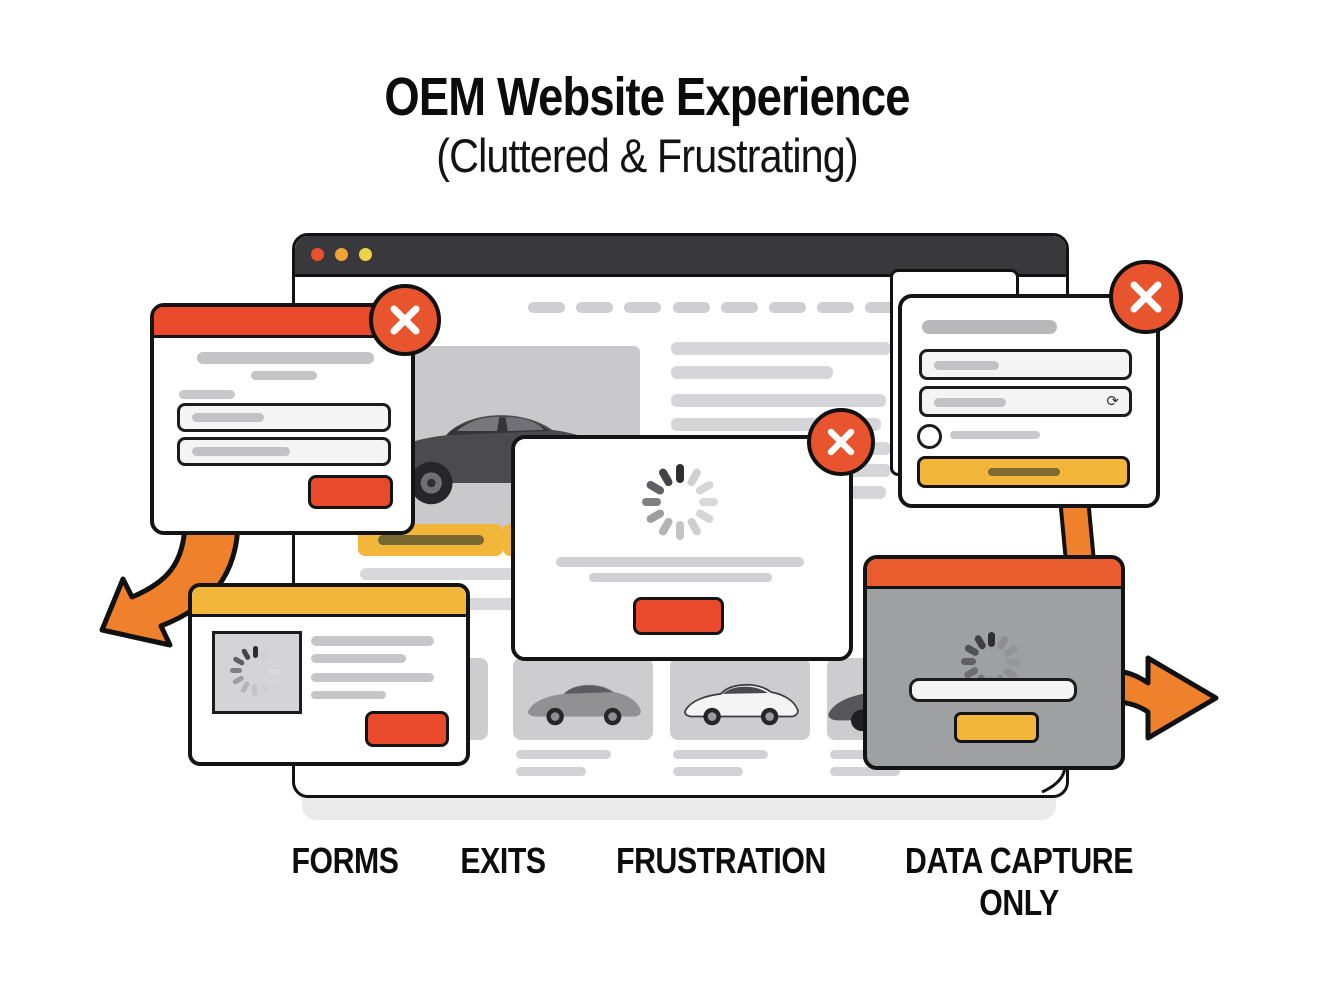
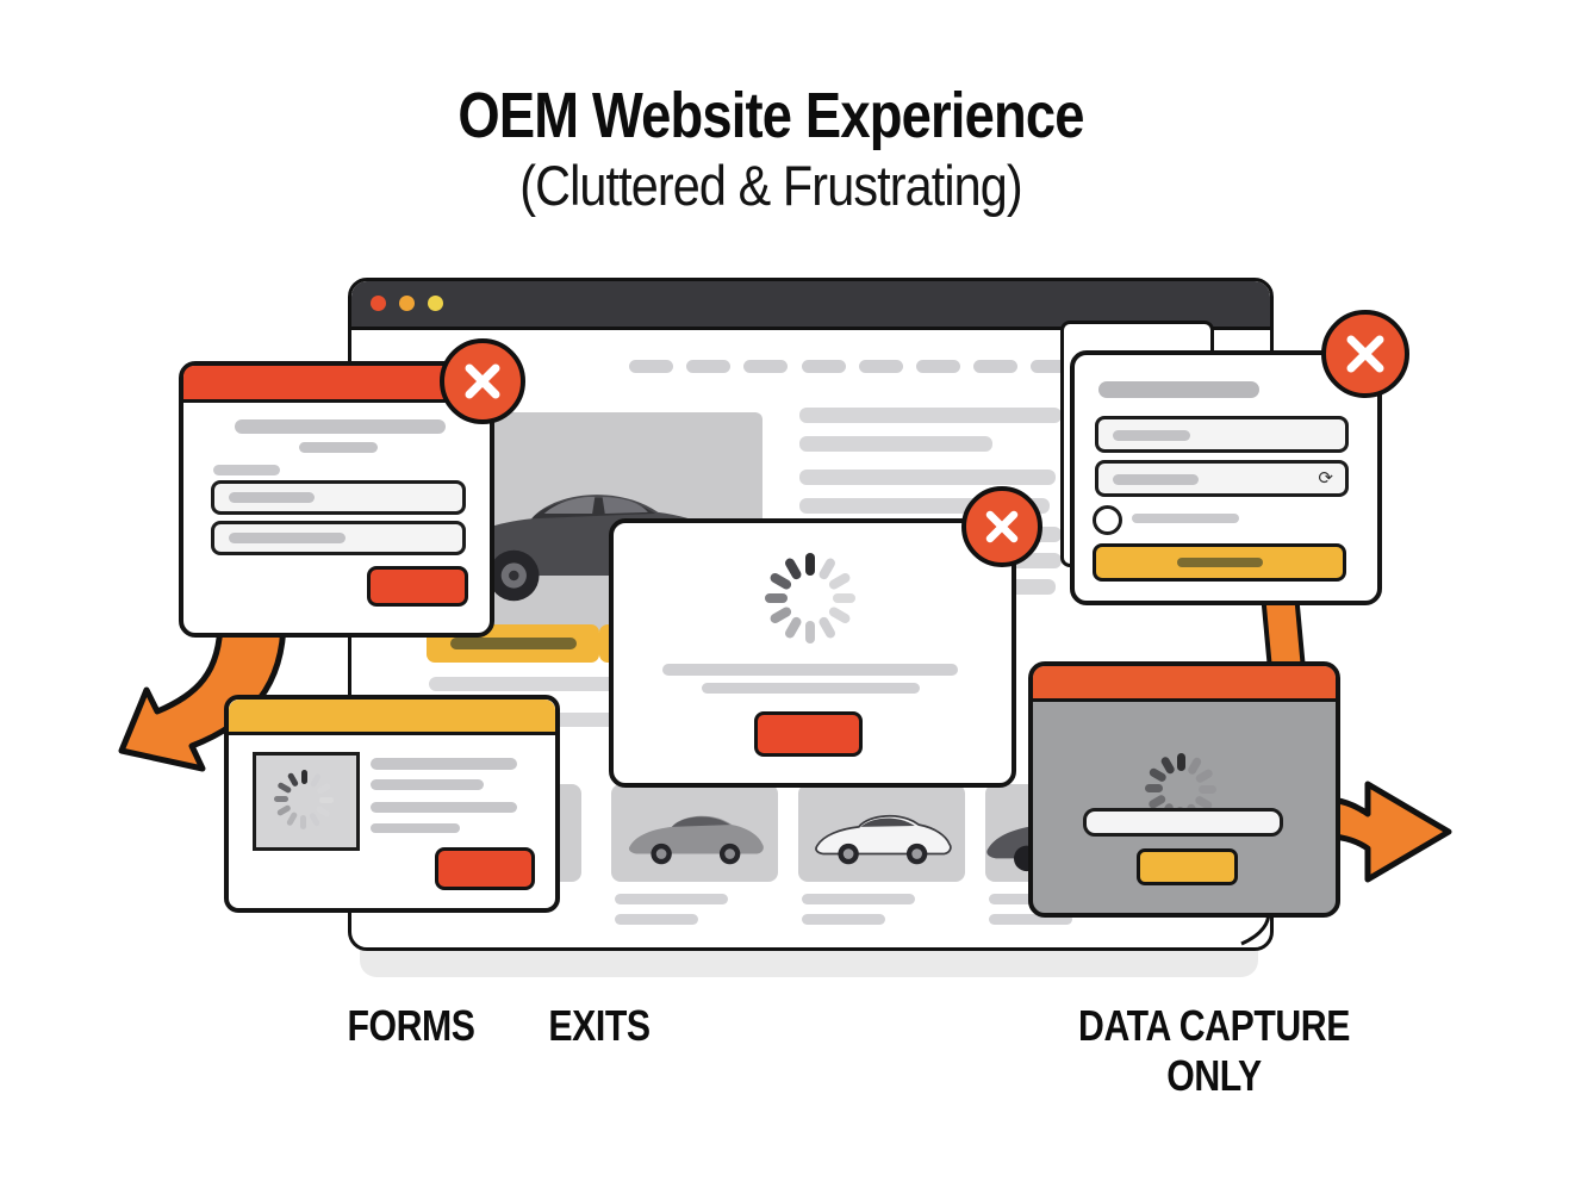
  OEM Website Experience
  (Cluttered & Frustrating)
  ⟳
  FORMS
  EXITS
- FRUSTRATION
  DATA CAPTURE
  ONLY
